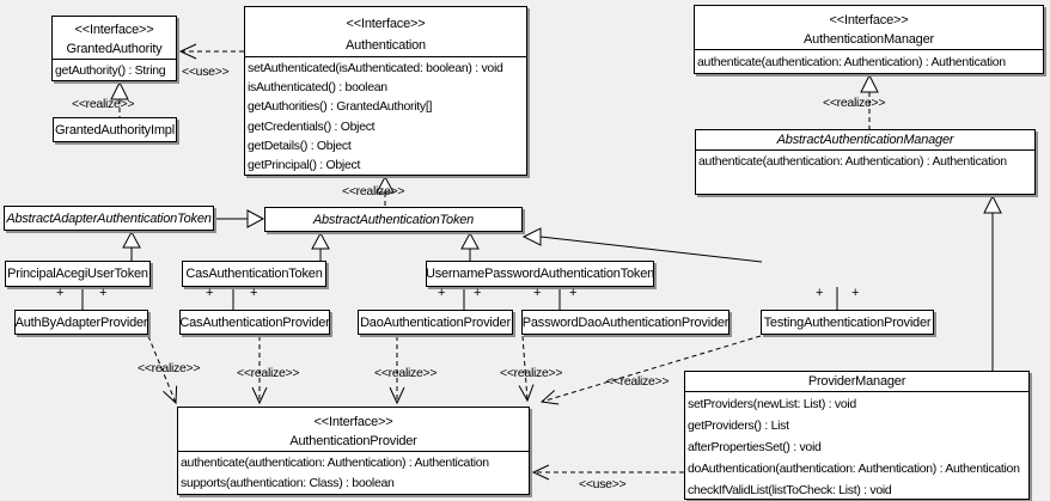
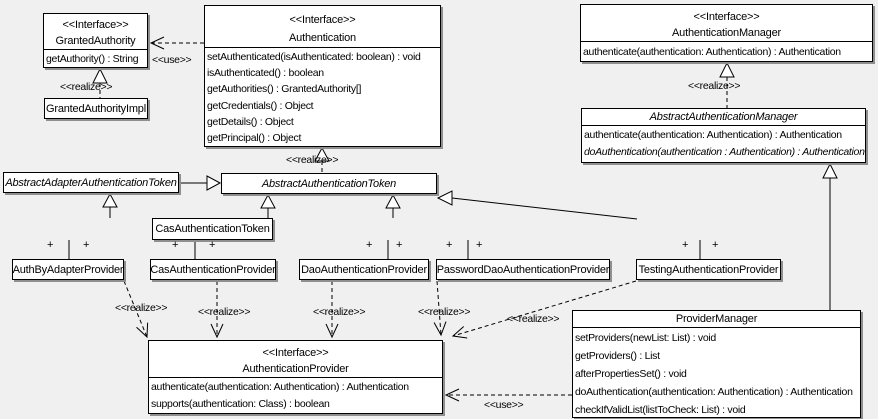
  <<Interface>>
  GrantedAuthority
  getAuthority() : String
  GrantedAuthorityImpl
  <<Interface>>
  Authentication
  setAuthenticated(isAuthenticated: boolean) : void
  isAuthenticated() : boolean
  getAuthorities() : GrantedAuthority[]
  getCredentials() : Object
  getDetails() : Object
  getPrincipal() : Object
  <<Interface>>
  AuthenticationManager
  authenticate(authentication: Authentication) : Authentication
  AbstractAuthenticationManager
  authenticate(authentication: Authentication) : Authentication
+ doAuthentication(authentication : Authentication) : Authentication
  AbstractAdapterAuthenticationToken
  AbstractAuthenticationToken
- PrincipalAcegiUserToken
  CasAuthenticationToken
- UsernamePasswordAuthenticationToken
  AuthByAdapterProvider
  CasAuthenticationProvider
  DaoAuthenticationProvider
  PasswordDaoAuthenticationProvider
  TestingAuthenticationProvider
  <<Interface>>
  AuthenticationProvider
  authenticate(authentication: Authentication) : Authentication
  supports(authentication: Class) : boolean
  ProviderManager
  setProviders(newList: List) : void
  getProviders() : List
  afterPropertiesSet() : void
  doAuthentication(authentication: Authentication) : Authentication
  checkIfValidList(listToCheck: List) : void
  <<use>>
  <<realize>>
  <<realize>>
  <<realize>>
  <<realize>>
  <<realize>>
  <<realize>>
  <<realize>>
  <<realize>>
  <<use>>
  +
  +
  +
  +
  +
  +
  +
  +
  +
  +
